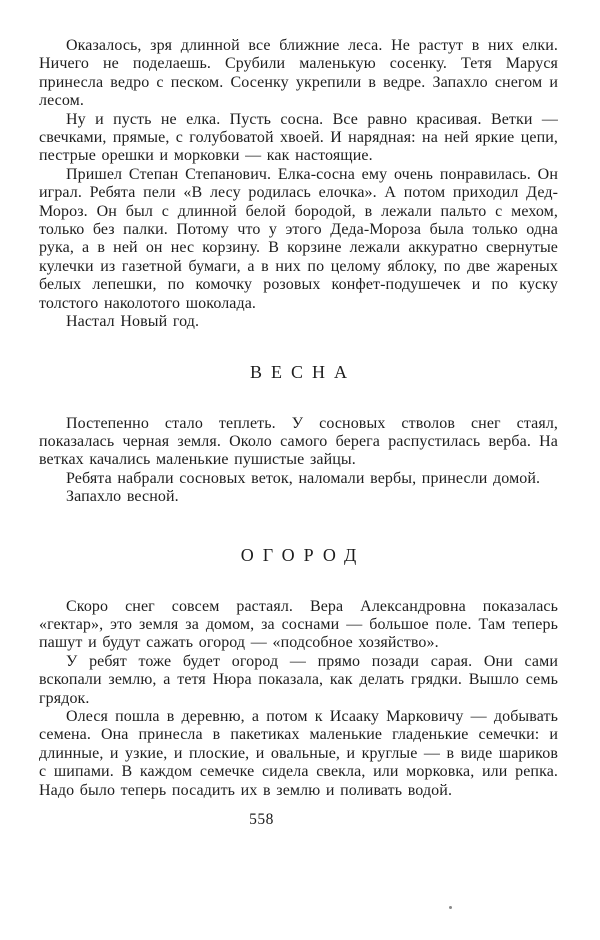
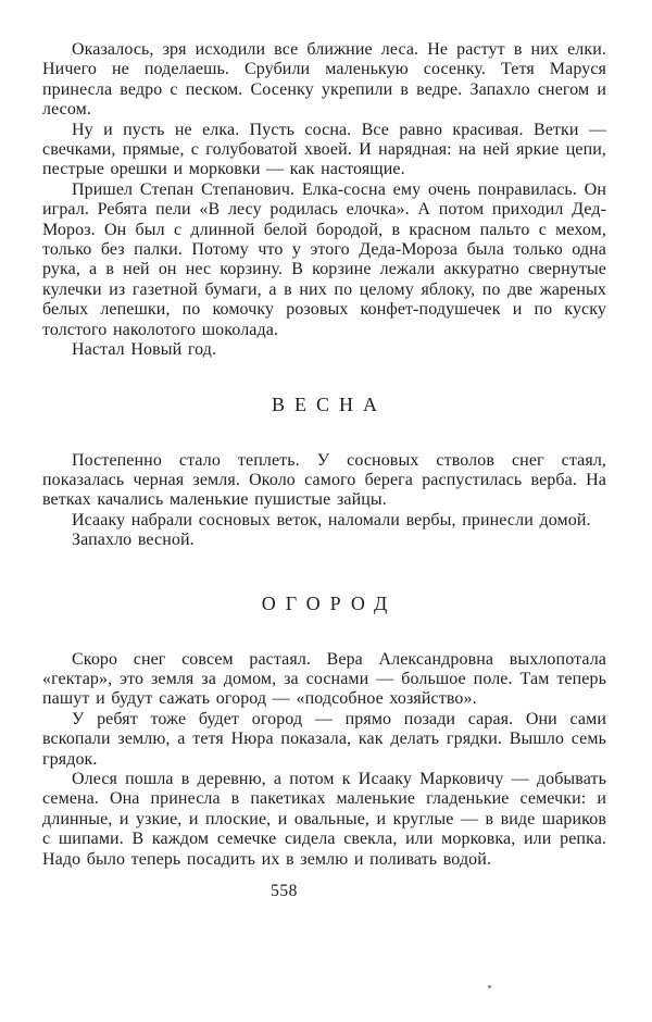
- Оказалось, зря длинной все ближние леса. Не растут в них елки. Ничего не поделаешь. Срубили маленькую сосенку. Тетя Маруся принесла ведро с песком. Сосенку укрепили в ведре. Запахло снегом и лесом.
+ Оказалось, зря исходили все ближние леса. Не растут в них елки. Ничего не поделаешь. Срубили маленькую сосенку. Тетя Маруся принесла ведро с песком. Сосенку укрепили в ведре. Запахло снегом и лесом.
  Ну и пусть не елка. Пусть сосна. Все равно красивая. Ветки — свечками, прямые, с голубоватой хвоей. И нарядная: на ней яркие цепи, пестрые орешки и морковки — как настоящие.
- Пришел Степан Степанович. Елка-сосна ему очень понравилась. Он играл. Ребята пели «В лесу родилась елочка». А потом приходил Дед-Мороз. Он был с длинной белой бородой, в лежали пальто с мехом, только без палки. Потому что у этого Деда-Мороза была только одна рука, а в ней он нес корзину. В корзине лежали аккуратно свернутые кулечки из газетной бумаги, а в них по целому яблоку, по две жареных белых лепешки, по комочку розовых конфет-подушечек и по куску толстого наколотого шоколада.
+ Пришел Степан Степанович. Елка-сосна ему очень понравилась. Он играл. Ребята пели «В лесу родилась елочка». А потом приходил Дед-Мороз. Он был с длинной белой бородой, в красном пальто с мехом, только без палки. Потому что у этого Деда-Мороза была только одна рука, а в ней он нес корзину. В корзине лежали аккуратно свернутые кулечки из газетной бумаги, а в них по целому яблоку, по две жареных белых лепешки, по комочку розовых конфет-подушечек и по куску толстого наколотого шоколада.
  Настал Новый год.
  ВЕСНА
  Постепенно стало теплеть. У сосновых стволов снег стаял, показалась черная земля. Около самого берега распустилась верба. На ветках качались маленькие пушистые зайцы.
- Ребята набрали сосновых веток, наломали вербы, принесли домой.
+ Исааку набрали сосновых веток, наломали вербы, принесли домой.
  Запахло весной.
  ОГОРОД
- Скоро снег совсем растаял. Вера Александровна показалась «гектар», это земля за домом, за соснами — большое поле. Там теперь пашут и будут сажать огород — «подсобное хозяйство».
+ Скоро снег совсем растаял. Вера Александровна выхлопотала «гектар», это земля за домом, за соснами — большое поле. Там теперь пашут и будут сажать огород — «подсобное хозяйство».
  У ребят тоже будет огород — прямо позади сарая. Они сами вскопали землю, а тетя Нюра показала, как делать грядки. Вышло семь грядок.
  Олеся пошла в деревню, а потом к Исааку Марковичу — добывать семена. Она принесла в пакетиках маленькие гладенькие семечки: и длинные, и узкие, и плоские, и овальные, и круглые — в виде шариков с шипами. В каждом семечке сидела свекла, или морковка, или репка. Надо было теперь посадить их в землю и поливать водой.
  558
